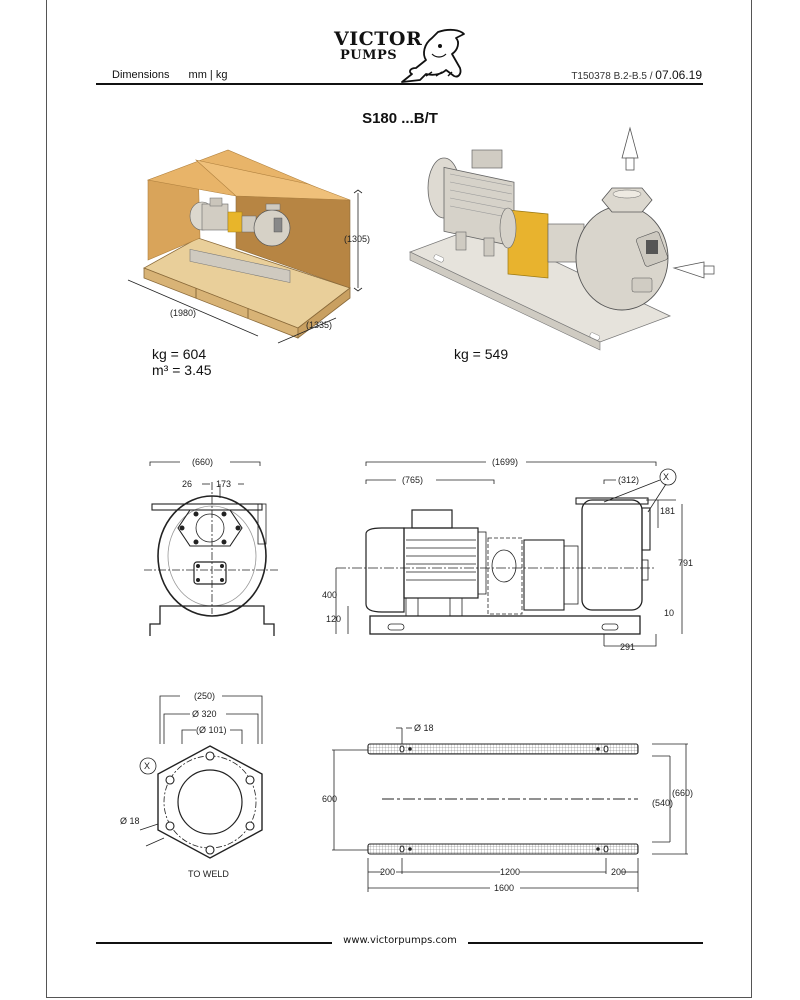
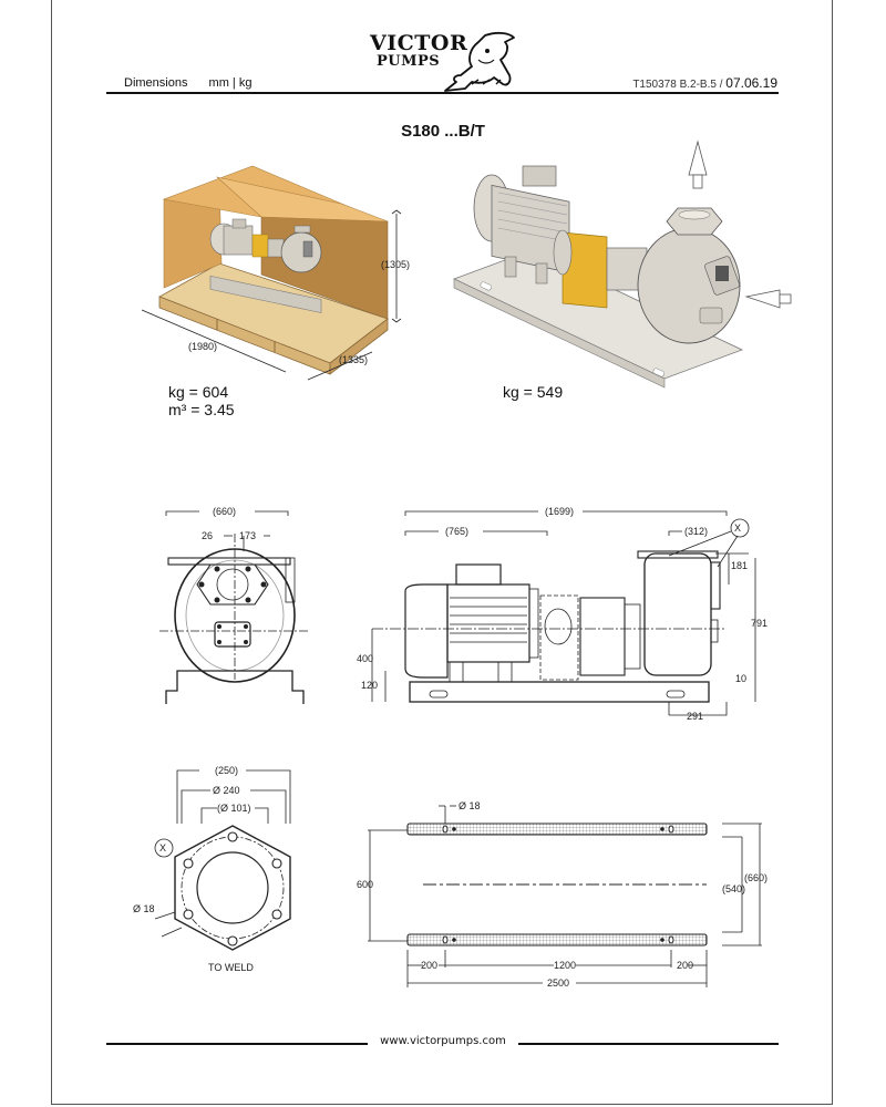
  Dimensions mm | kg
  VICTOR
  PUMPS
  T150378 B.2-B.5 / 07.06.19
  S180 ...B/T
  (1980)
  (1335)
  (1305)
  kg = 604
  m³ = 3.45
  kg = 549
  (660)
  26
  173
  (1699)
  (765)
  (312)
  X
  181
  791
  400
  120
  10
  291
  (250)
- Ø 320
+ Ø 240
  (Ø 101)
  X
  Ø 18
  TO WELD
  Ø 18
  600
  (540)
  (660)
  200
  1200
  200
- 1600
+ 2500
  www.victorpumps.com
